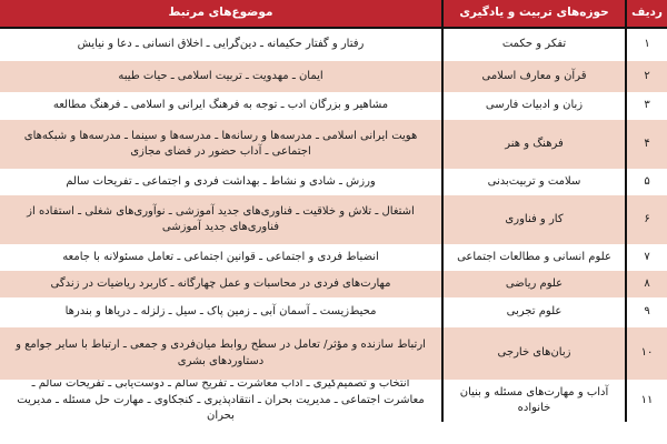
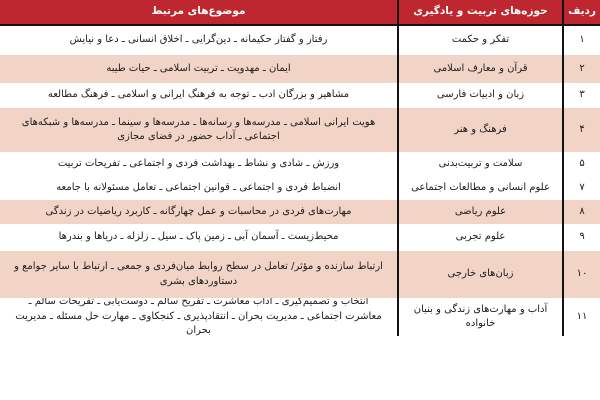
  ردیف
  حوزه‌های تربیت و یادگیری
  موضوع‌های مرتبط
  ۱
  تفکر و حکمت
  رفتار و گفتار حکیمانه ـ دین‌گرایی ـ اخلاق انسانی ـ دعا و نیایش
  ۲
  قرآن و معارف اسلامی
  ایمان ـ مهدویت ـ تربیت اسلامی ـ حیات طیبه
  ۳
  زبان و ادبیات فارسی
  مشاهیر و بزرگان ادب ـ توجه به فرهنگ ایرانی و اسلامی ـ فرهنگ مطالعه
  ۴
  فرهنگ و هنر
  هویت ایرانی اسلامی ـ مدرسه‌ها و رسانه‌ها ـ مدرسه‌ها و سینما ـ مدرسه‌ها و شبکه‌های اجتماعی ـ آداب حضور در فضای مجازی
  ۵
  سلامت و تربیت‌بدنی
- ورزش ـ شادی و نشاط ـ بهداشت فردی و اجتماعی ـ تفریحات سالم
+ ورزش ـ شادی و نشاط ـ بهداشت فردی و اجتماعی ـ تفریحات تربیت
- ۶
- کار و فناوری
- اشتغال ـ تلاش و خلاقیت ـ فناوری‌های جدید آموزشی ـ نوآوری‌های شغلی ـ استفاده از فناوری‌های جدید آموزشی
  ۷
  علوم انسانی و مطالعات اجتماعی
  انضباط فردی و اجتماعی ـ قوانین اجتماعی ـ تعامل مسئولانه با جامعه
  ۸
  علوم ریاضی
  مهارت‌های فردی در محاسبات و عمل چهارگانه ـ کاربرد ریاضیات در زندگی
  ۹
  علوم تجربی
  محیط‌زیست ـ آسمان آبی ـ زمین پاک ـ سیل ـ زلزله ـ دریاها و بندرها
  ۱۰
  زبان‌های خارجی
  ارتباط سازنده و مؤثر/ تعامل در سطح روابط میان‌فردی و جمعی ـ ارتباط با سایر جوامع و دستاوردهای بشری
  ۱۱
- آداب و مهارت‌های مسئله و بنیان خانواده
+ آداب و مهارت‌های زندگی و بنیان خانواده
  انتخاب و تصمیمگیری ـ آداب معاشرت ـ تفریح سالم ـ دوست‌یابی ـ تفریحات سالم ـ معاشرت اجتماعی ـ مدیریت بحران ـ انتقادپذیری ـ کنجکاوی ـ مهارت حل مسئله ـ مدیریت بحران
